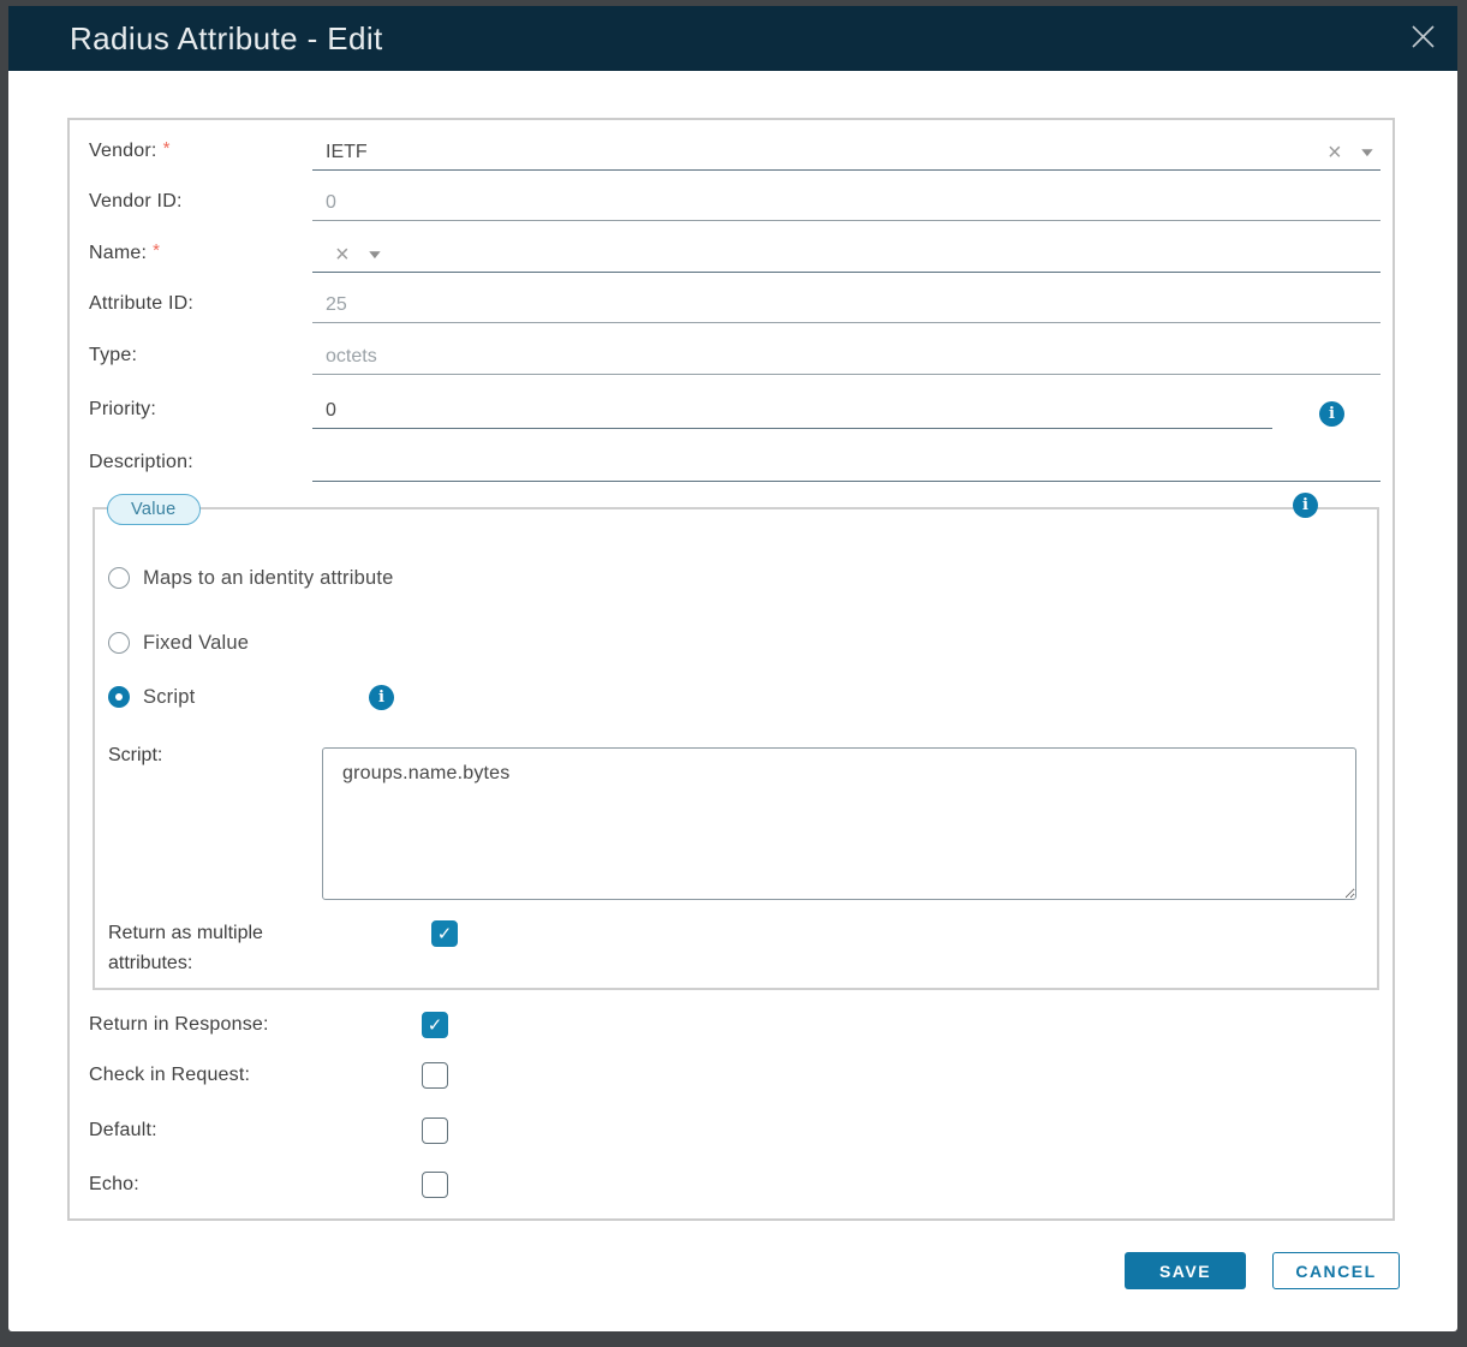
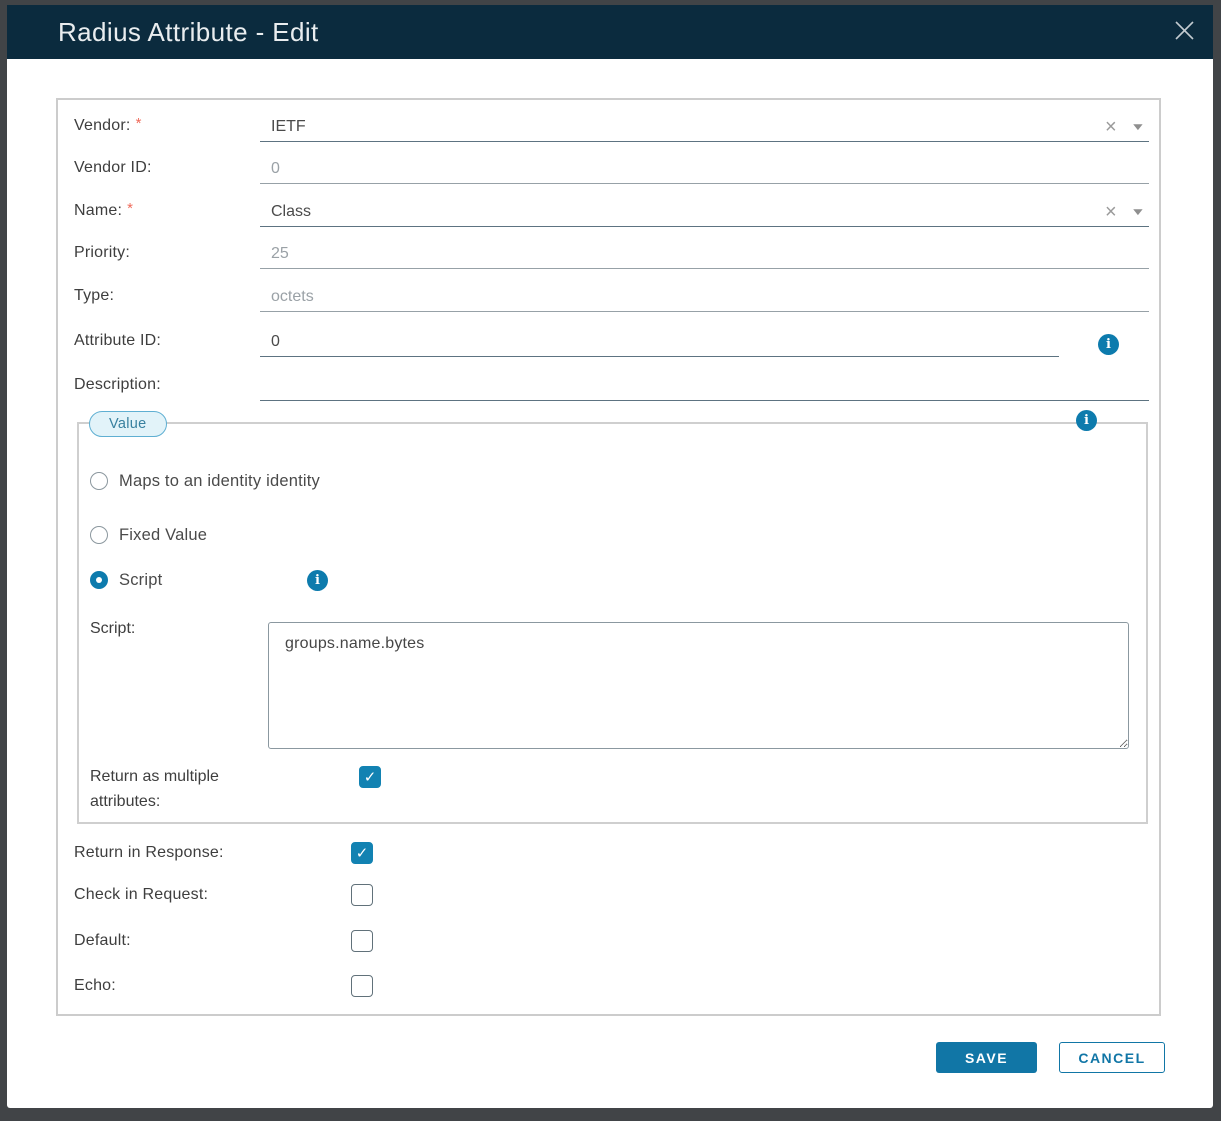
  Radius Attribute - Edit
  Vendor: *
  IETF
  ×
  ▼
  Vendor ID:
  0
  Name: *
+ Class
  ×
  ▼
- Attribute ID:
+ Priority:
  25
  Type:
  octets
- Priority:
+ Attribute ID:
  0
  i
  Description:
  Value
  i
- Maps to an identity attribute
+ Maps to an identity identity
  Fixed Value
  Script
  i
  Script:
  groups.name.bytes
  Return as multiple attributes:
  ✓
  Return in Response:
  ✓
  Check in Request:
  Default:
  Echo:
  SAVE
  CANCEL
